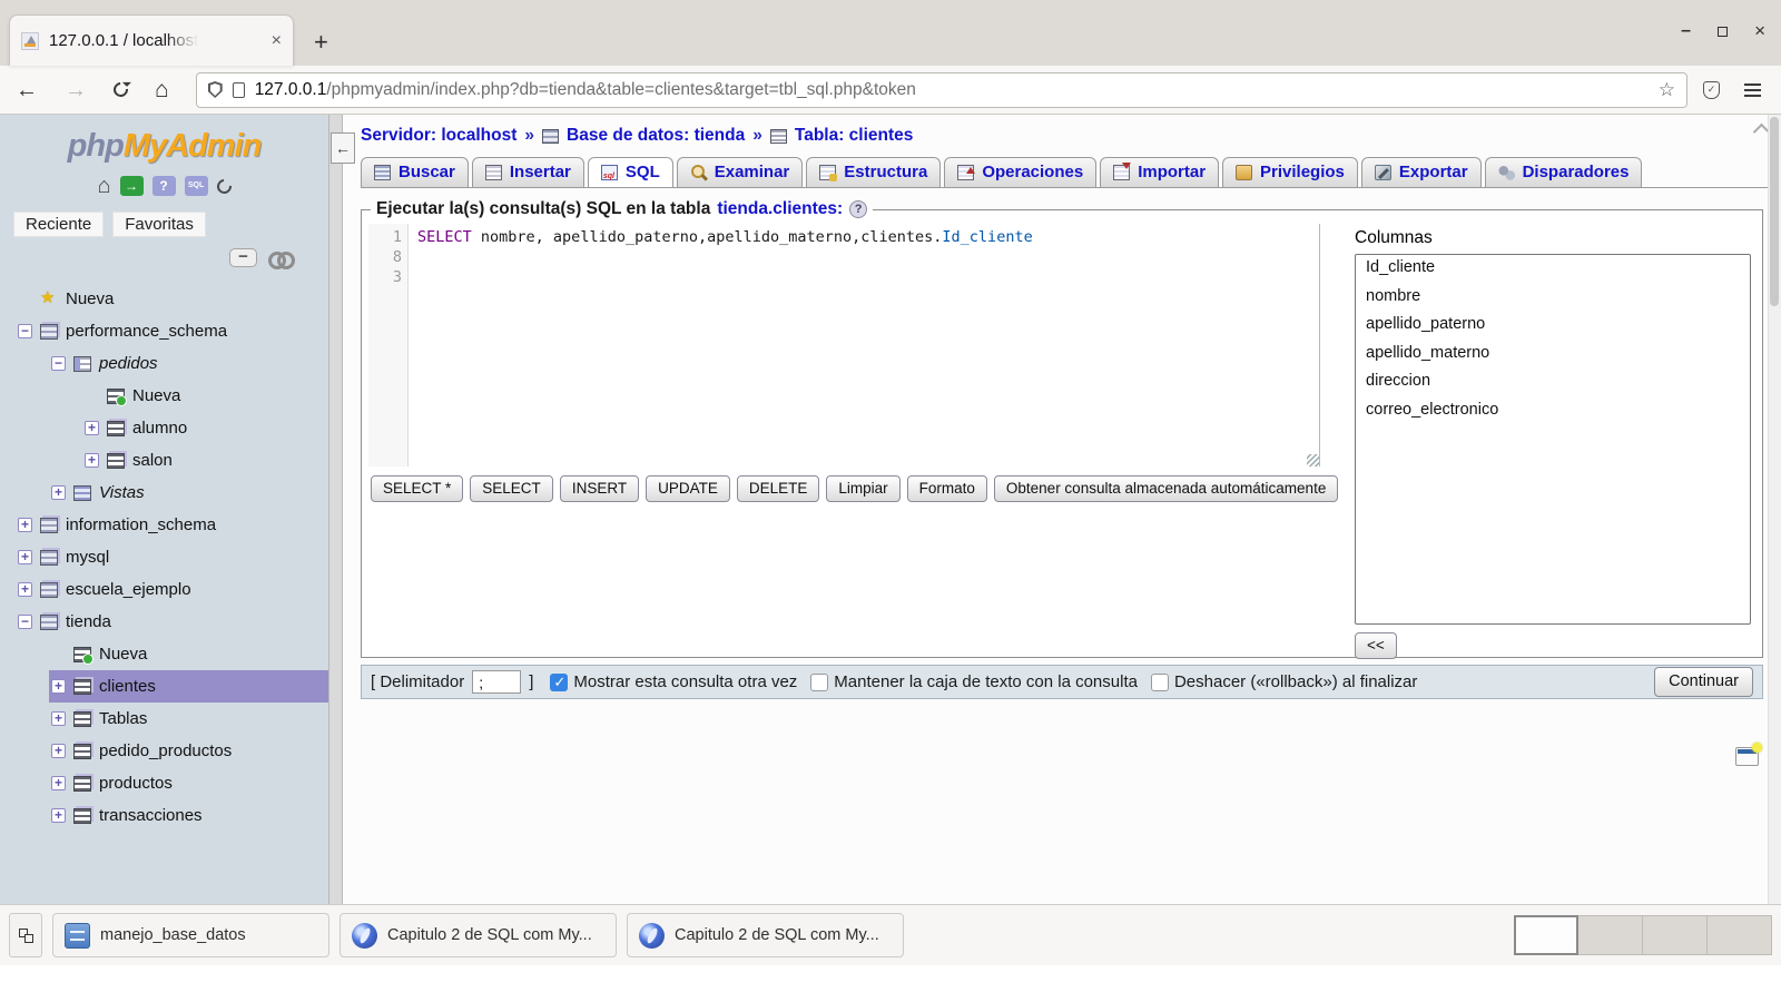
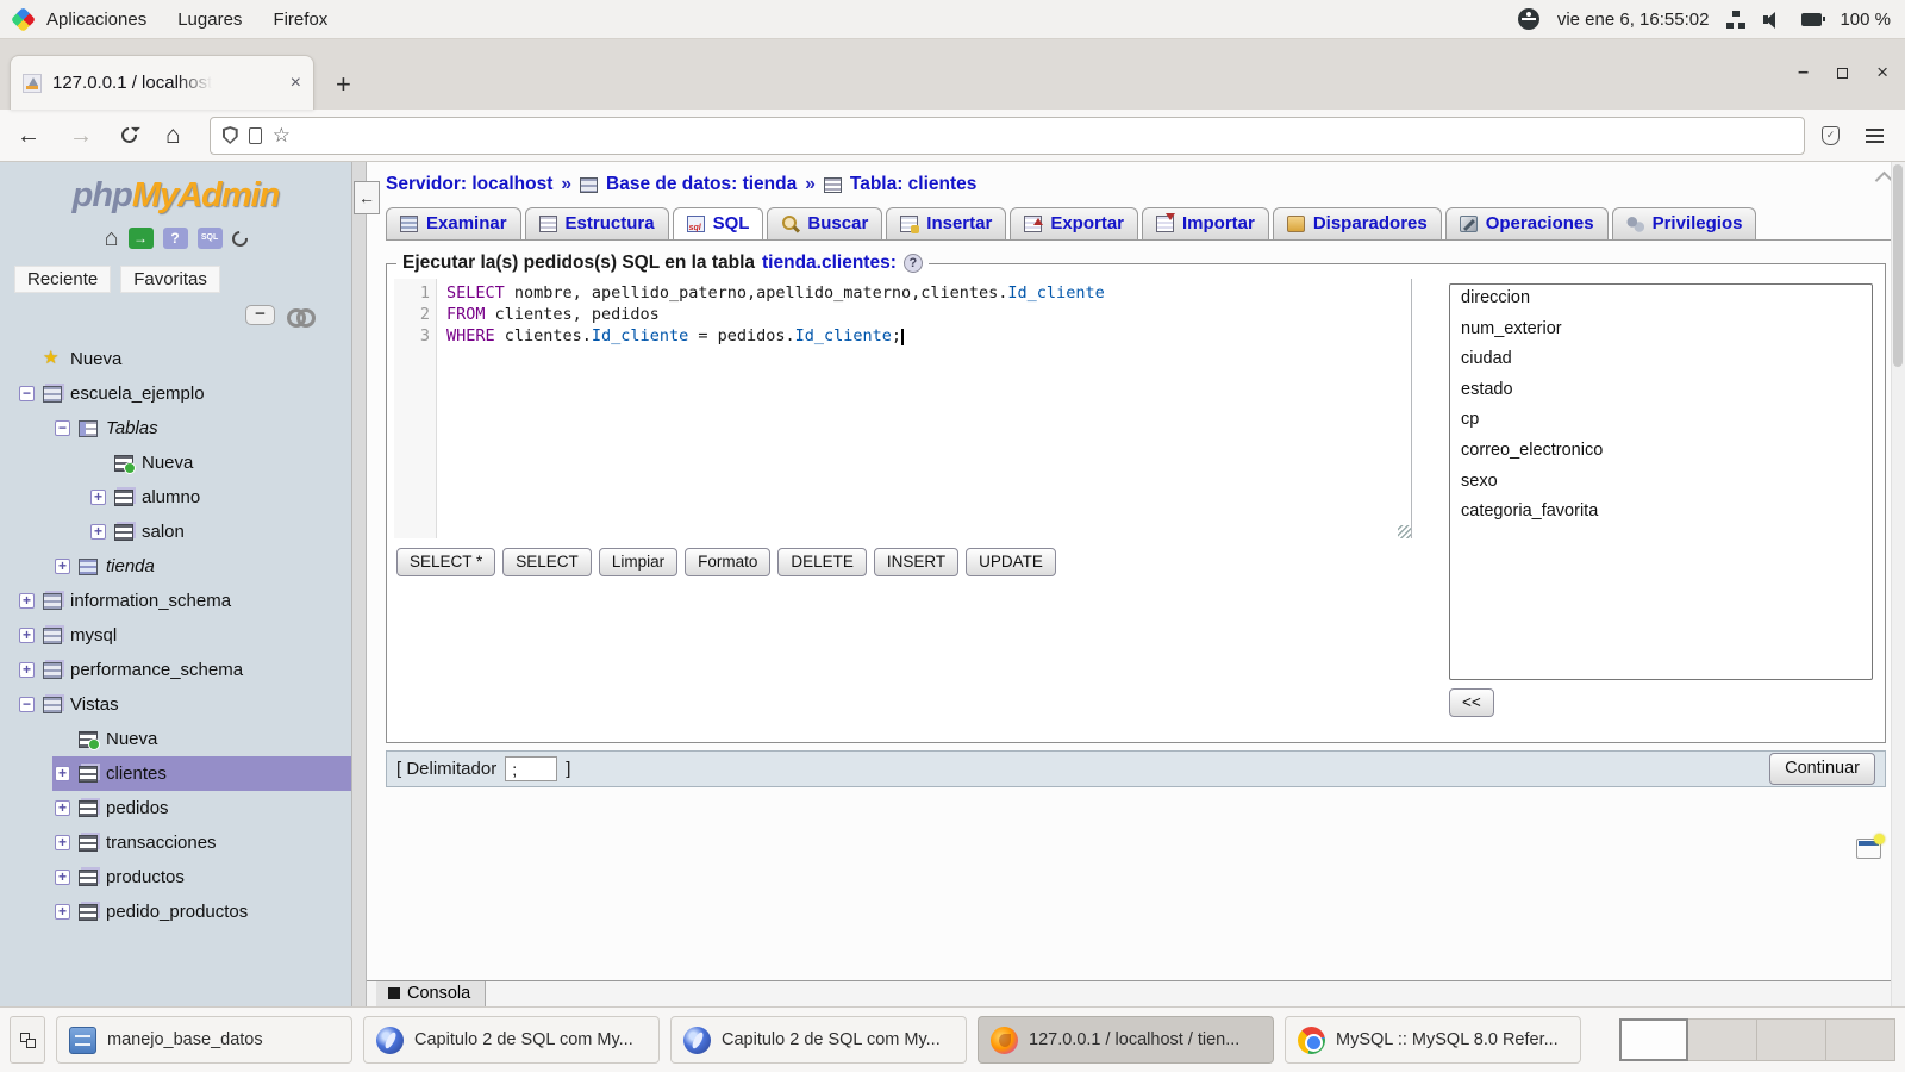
+ Aplicaciones
+ Lugares
+ Firefox
+ vie ene 6, 16:55:02
+ 100 %
  127.0.0.1 / localhost
  ×
  +
  –
  ×
  ←
  →
  ⌂
- 127.0.0.1/phpmyadmin/index.php?db=tienda&table=clientes&target=tbl_sql.php&token
  ☆
  ✓
  phpMyAdmin
  ⌂
  Reciente
  Favoritas
  Nueva
  −
- performance_schema
+ escuela_ejemplo
  −
- pedidos
+ Tablas
  Nueva
  +
  alumno
  +
  salon
  +
- Vistas
+ tienda
  +
  information_schema
  +
  mysql
  +
- escuela_ejemplo
+ performance_schema
  −
- tienda
+ Vistas
  Nueva
  +
  clientes
  +
- Tablas
+ pedidos
  +
- pedido_productos
+ transacciones
  +
  productos
  +
- transacciones
+ pedido_productos
  ←
  Servidor: localhost
  »
  Base de datos: tienda
  »
  Tabla: clientes
- Buscar
+ Examinar
- Insertar
+ Estructura
  SQL
- Examinar
+ Buscar
- Estructura
+ Insertar
- Operaciones
+ Exportar
  Importar
- Privilegios
+ Disparadores
- Exportar
+ Operaciones
- Disparadores
+ Privilegios
- Ejecutar la(s) consulta(s) SQL en la tabla
+ Ejecutar la(s) pedidos(s) SQL en la tabla
  tienda.clientes:
  ?
  1
- 8
+ 2
  3
  SELECT nombre, apellido_paterno,apellido_materno,clientes.Id_cliente
+ FROM clientes, pedidos
+ WHERE clientes.Id_cliente = pedidos.Id_cliente;
  SELECT *
  SELECT
- INSERT
+ Limpiar
- UPDATE
+ Formato
  DELETE
- Limpiar
+ INSERT
- Formato
+ UPDATE
- Obtener consulta almacenada automáticamente
- Columnas
- Id_cliente
- nombre
- apellido_paterno
- apellido_materno
  direccion
+ num_exterior
+ ciudad
+ estado
+ cp
  correo_electronico
+ sexo
+ categoria_favorita
  <<
  [ Delimitador
  ;
  ]
- Mostrar esta consulta otra vez
- Mantener la caja de texto con la consulta
- Deshacer («rollback») al finalizar
  Continuar
+ Consola
  manejo_base_datos
  Capitulo 2 de SQL com My...
  Capitulo 2 de SQL com My...
+ 127.0.0.1 / localhost / tien...
+ MySQL :: MySQL 8.0 Refer...
